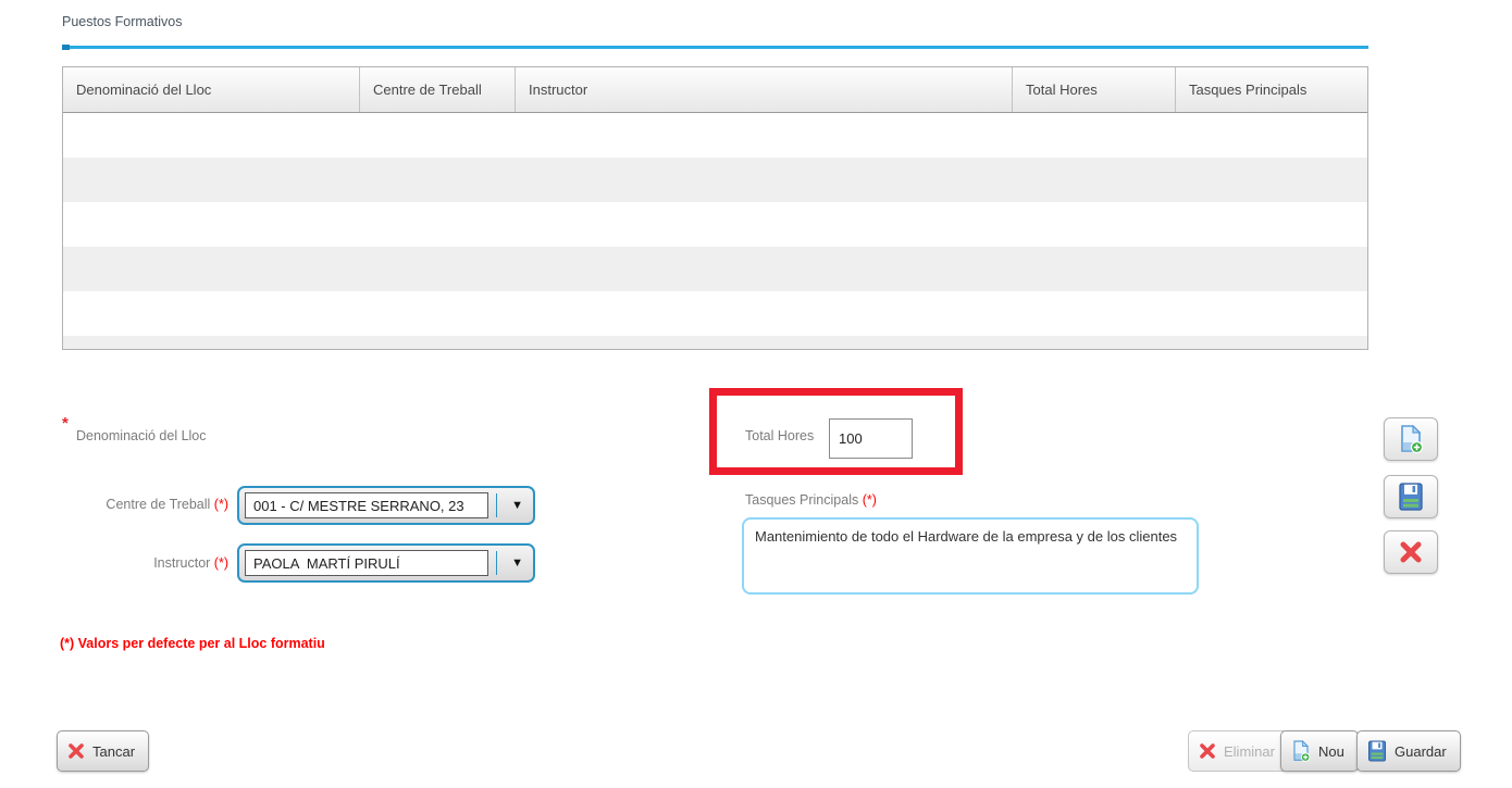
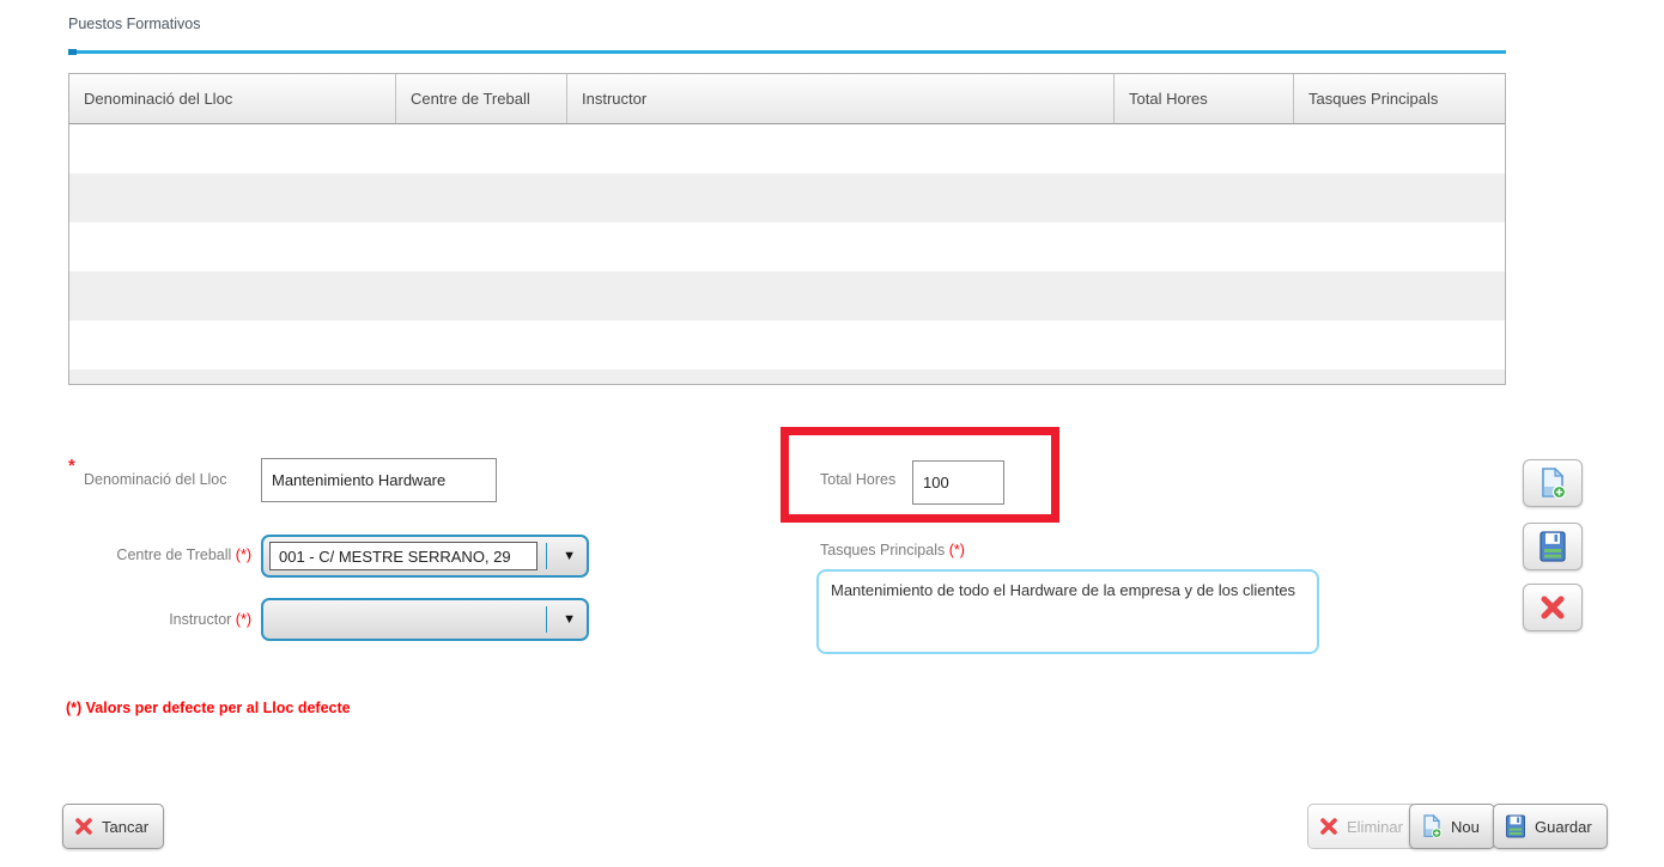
  Puestos Formativos
  Denominació del Lloc
  Centre de Treball
  Instructor
  Total Hores
  Tasques Principals
  *
  Denominació del Lloc
+ Mantenimiento Hardware
  Centre de Treball (*)
- 001 - C/ MESTRE SERRANO, 23
+ 001 - C/ MESTRE SERRANO, 29
  ▼
  Instructor (*)
- PAOLA MARTÍ PIRULÍ
  ▼
- (*) Valors per defecte per al Lloc formatiu
+ (*) Valors per defecte per al Lloc defecte
  Total Hores
  100
  Tasques Principals (*)
  Mantenimiento de todo el Hardware de la empresa y de los clientes
  Tancar
  Eliminar
  Nou
  Guardar
